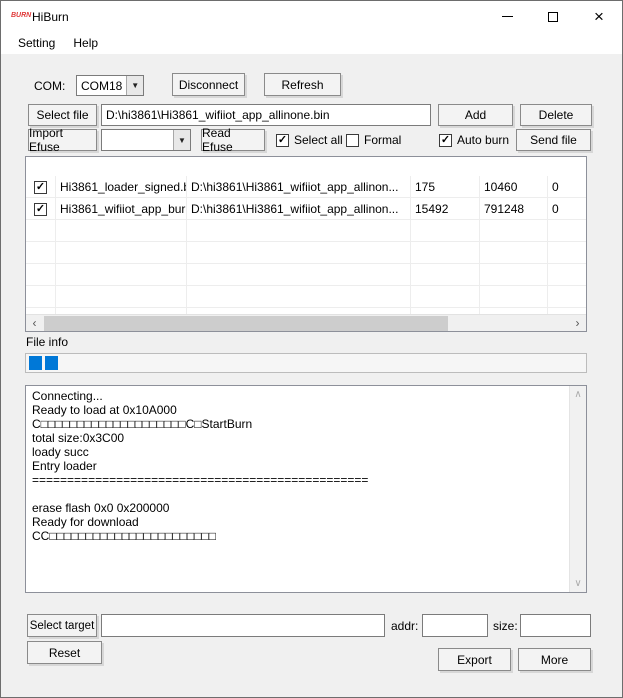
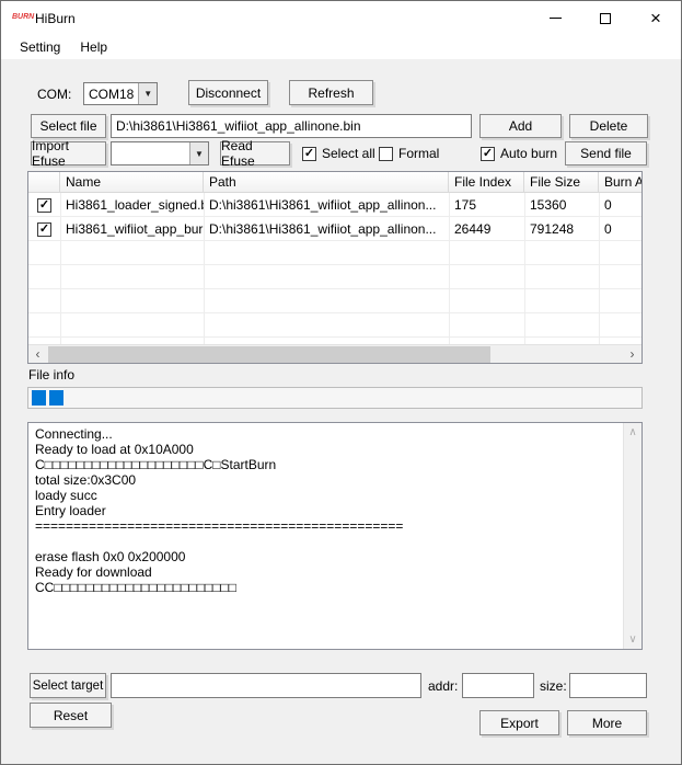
  HiBurn
  ×
  Setting
  Help
  COM:
  COM18
  ▼
  Disconnect
  Refresh
  Select file
  D:\hi3861\Hi3861_wifiiot_app_allinone.bin
  Add
  Delete
  Import Efuse
  ▼
  Read Efuse
  ✓
  Select all
  Formal
  ✓
  Auto burn
  Send file
+ Name
+ Path
+ File Index
+ File Size
+ Burn A
  ✓
  Hi3861_loader_signed.
  D:\hi3861\Hi3861_wifiiot_app_allinon...
  175
- 10460
+ 15360
  0
  ✓
  Hi3861_wifiiot_app_bur
  D:\hi3861\Hi3861_wifiiot_app_allinon...
- 15492
+ 26449
  791248
  0
  ‹
  ›
  File info
  Connecting...
  Ready to load at 0x10A000
  C□□□□□□□□□□□□□□□□□□□□C□StartBurn
  total size:0x3C00
  loady succ
  Entry loader
  ================================================
  erase flash 0x0 0x200000
  Ready for download
  CC□□□□□□□□□□□□□□□□□□□□□□□
  ∧
  ∨
  Select target
  addr:
  size:
  Reset
  Export
  More
